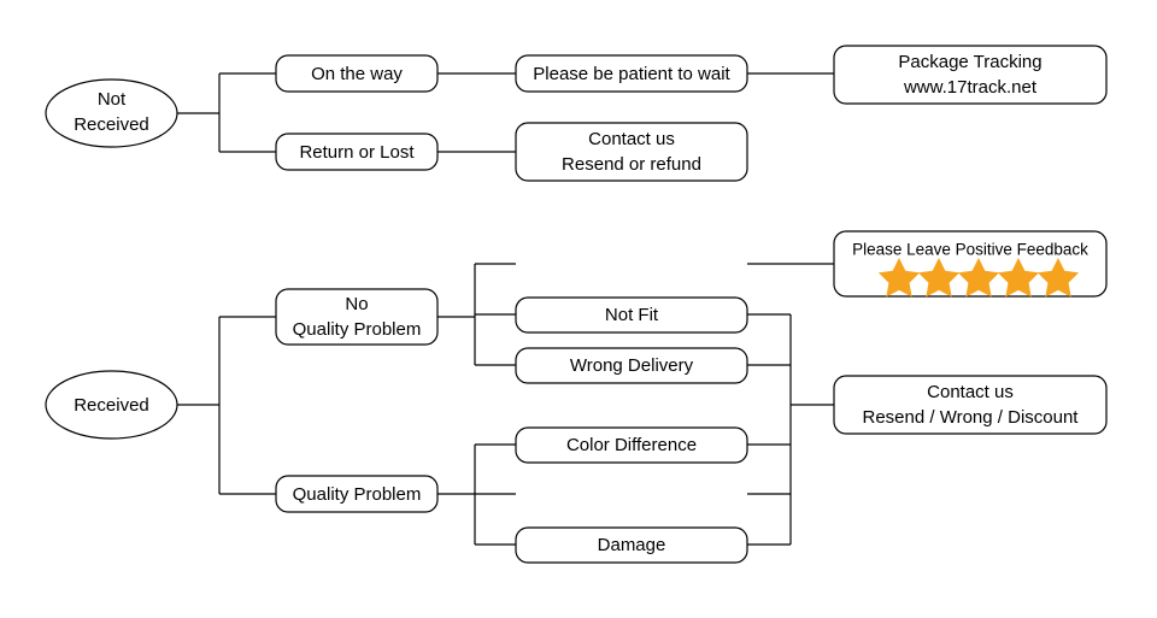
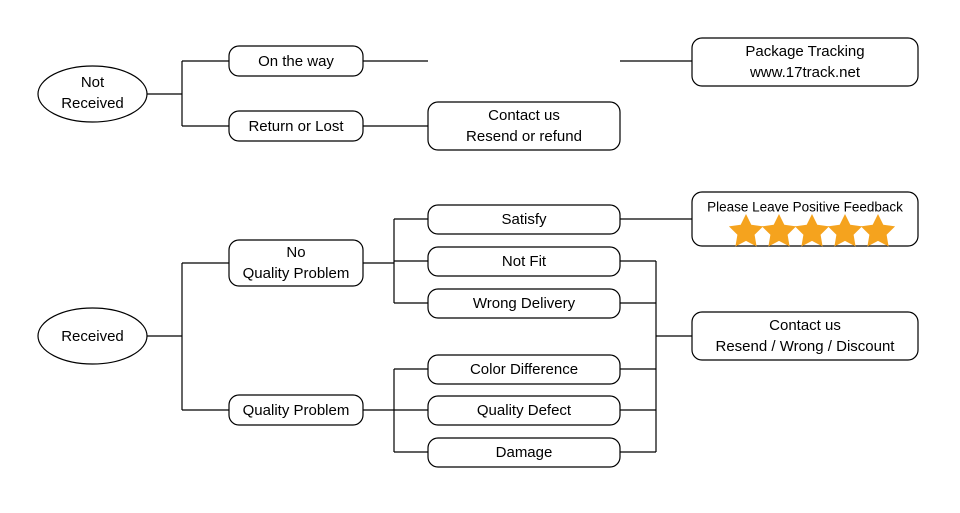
  Not
  Received
  On the way
  Return or Lost
- Please be patient to wait
  Contact us
  Resend or refund
  Package Tracking
  www.17track.net
  Received
  No
  Quality Problem
  Quality Problem
+ Satisfy
  Not Fit
  Wrong Delivery
  Color Difference
+ Quality Defect
  Damage
  Please Leave Positive Feedback
  Contact us
  Resend / Wrong / Discount
